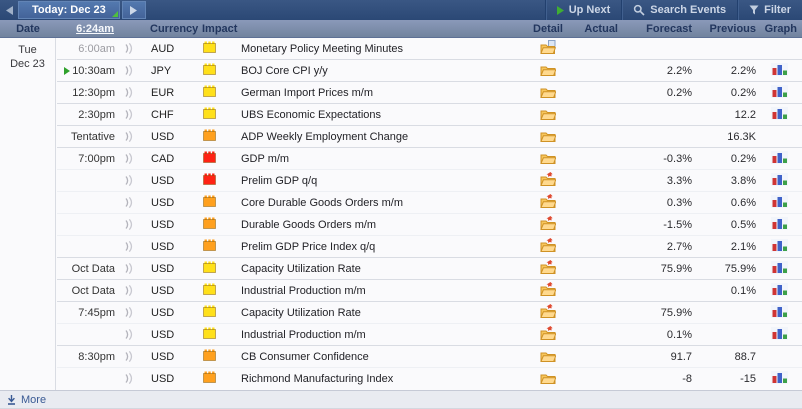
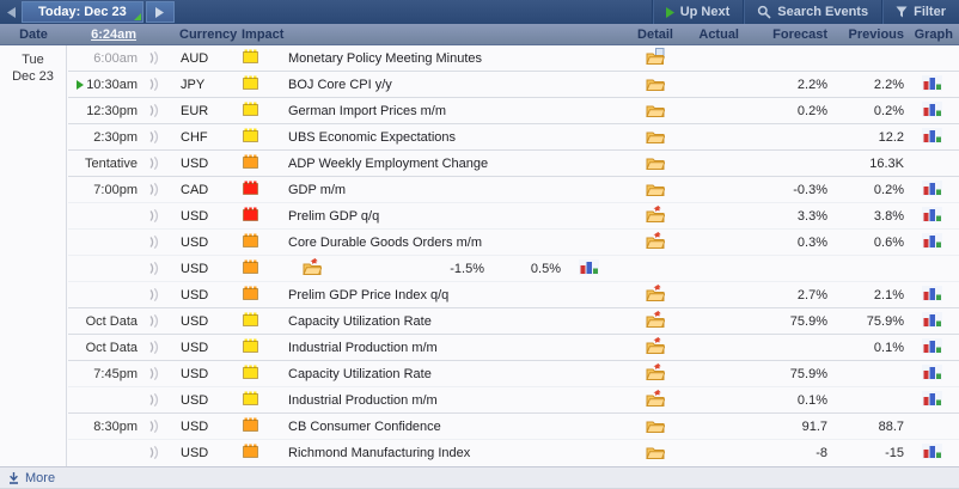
  Today: Dec 23
  Up Next
  Search Events
  Filter
  Date
  6:24am
  Currency
  Impact
  Detail
  Actual
  Forecast
  Previous
  Graph
  Tue
  Dec 23
  6:00am
  AUD
  Monetary Policy Meeting Minutes
  10:30am
  JPY
  BOJ Core CPI y/y
  2.2%
  2.2%
  12:30pm
  EUR
  German Import Prices m/m
  0.2%
  0.2%
  2:30pm
  CHF
  UBS Economic Expectations
  12.2
  Tentative
  USD
  ADP Weekly Employment Change
  16.3K
  7:00pm
  CAD
  GDP m/m
  -0.3%
  0.2%
  USD
  Prelim GDP q/q
  3.3%
  3.8%
  USD
  Core Durable Goods Orders m/m
  0.3%
  0.6%
  USD
- Durable Goods Orders m/m
  -1.5%
  0.5%
  USD
  Prelim GDP Price Index q/q
  2.7%
  2.1%
  Oct Data
  USD
  Capacity Utilization Rate
  75.9%
  75.9%
  Oct Data
  USD
  Industrial Production m/m
  0.1%
  7:45pm
  USD
  Capacity Utilization Rate
  75.9%
  USD
  Industrial Production m/m
  0.1%
  8:30pm
  USD
  CB Consumer Confidence
  91.7
  88.7
  USD
  Richmond Manufacturing Index
  -8
  -15
  More
